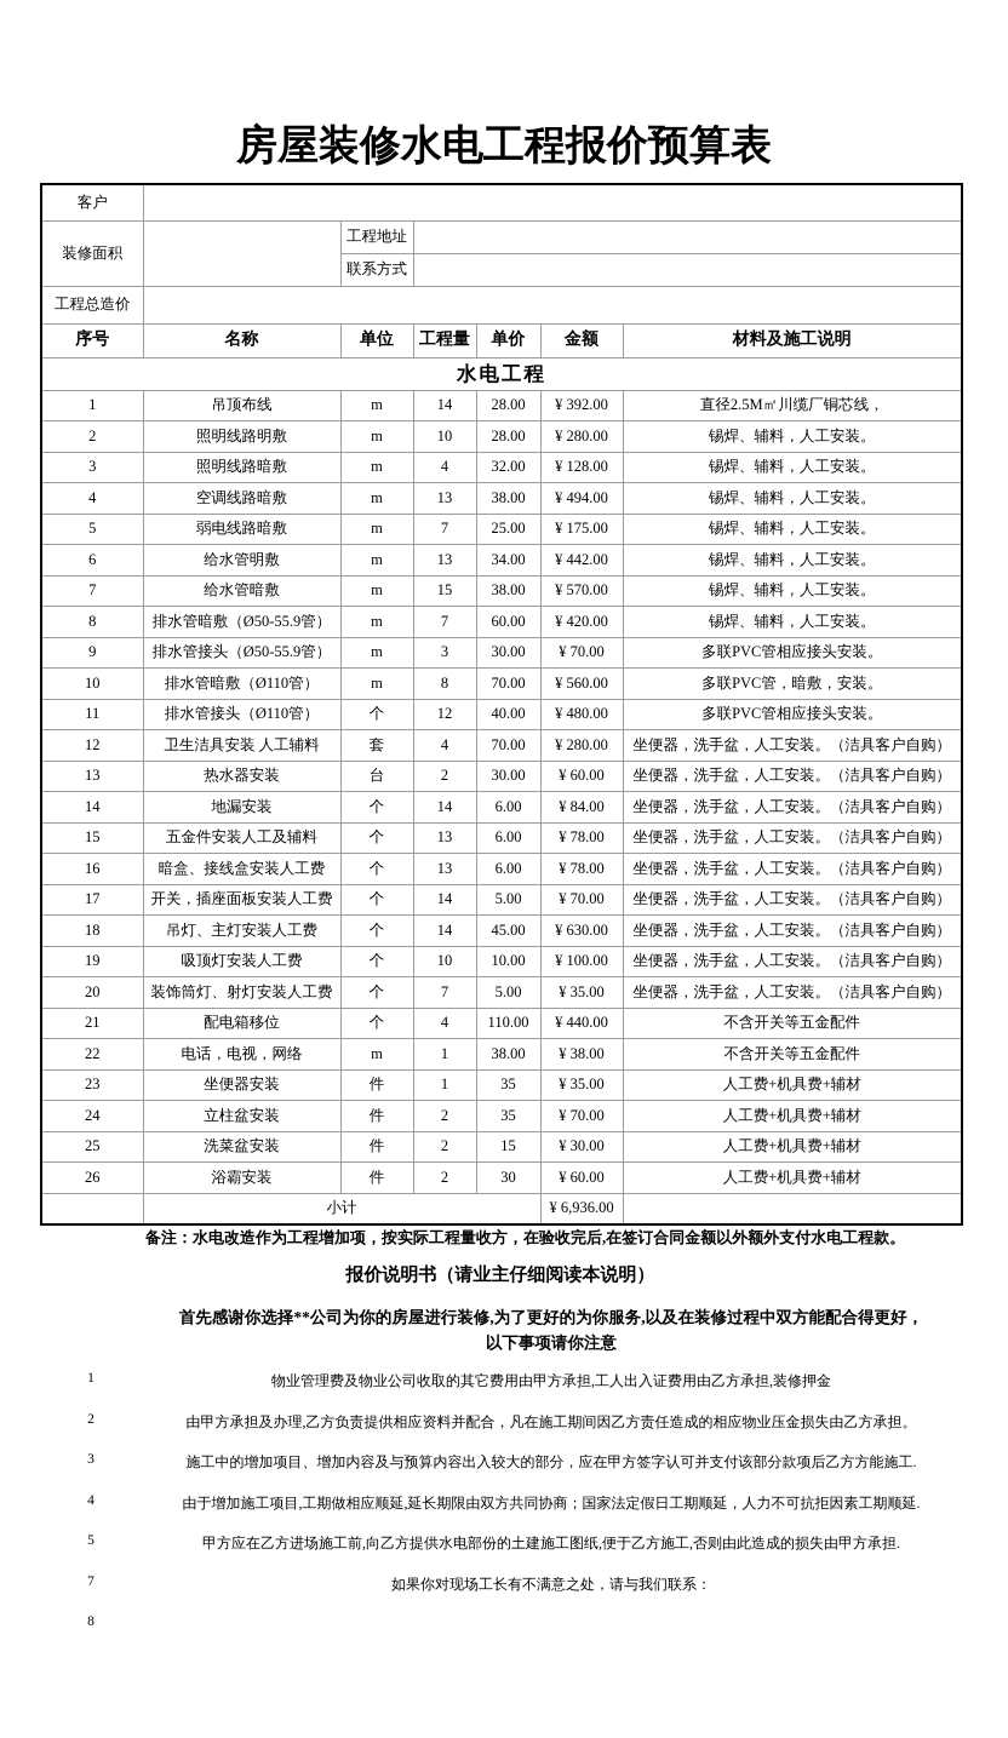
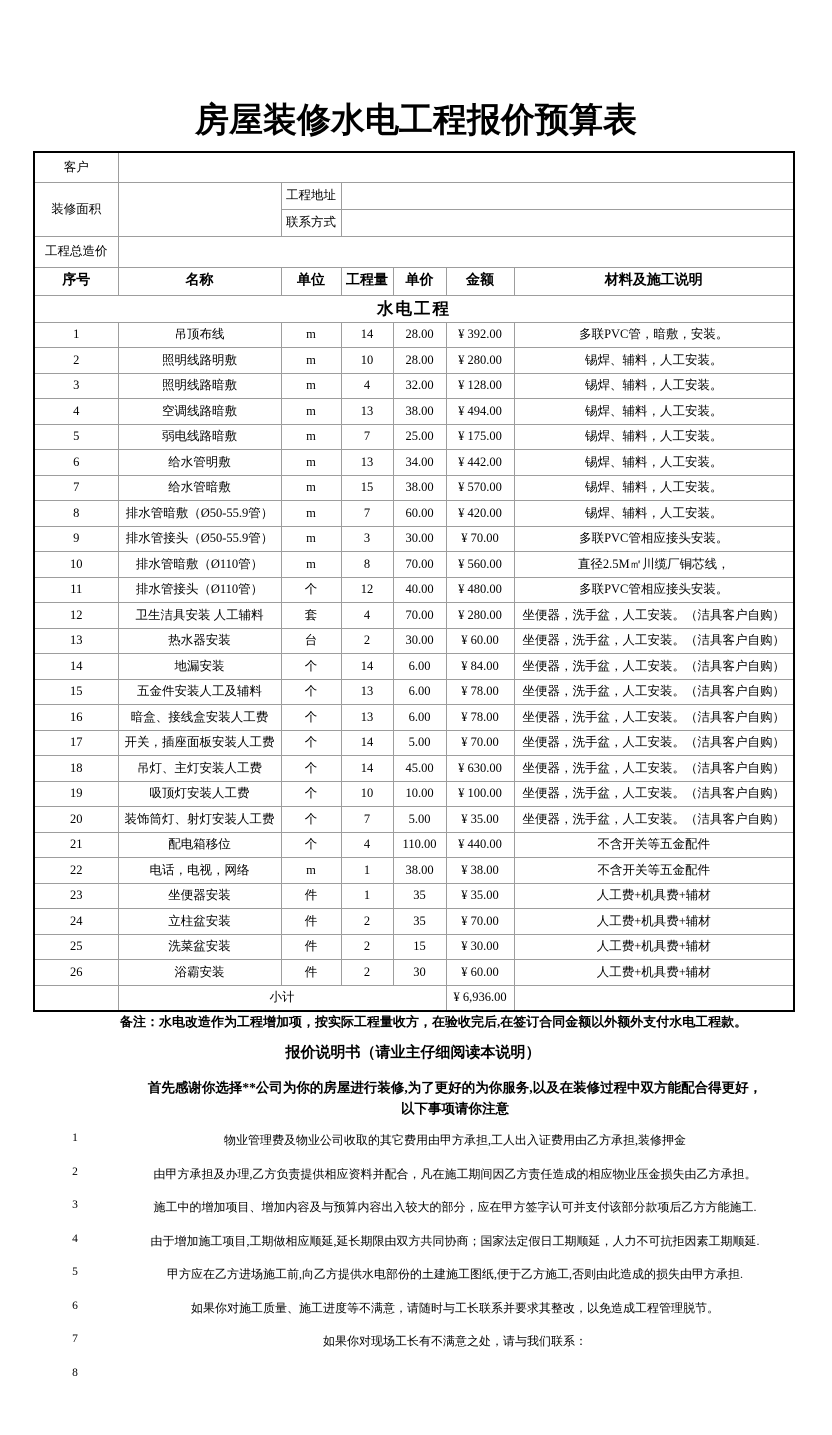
  房屋装修水电工程报价预算表
  客户
  装修面积		工程地址
  联系方式
  工程总造价
  序号	名称	单位	工程量	单价	金额	材料及施工说明
  水电工程
- 1	吊顶布线	m	14	28.00	¥ 392.00	直径2.5M㎡川缆厂铜芯线，
+ 1	吊顶布线	m	14	28.00	¥ 392.00	多联PVC管，暗敷，安装。
  2	照明线路明敷	m	10	28.00	¥ 280.00	锡焊、辅料，人工安装。
  3	照明线路暗敷	m	4	32.00	¥ 128.00	锡焊、辅料，人工安装。
  4	空调线路暗敷	m	13	38.00	¥ 494.00	锡焊、辅料，人工安装。
  5	弱电线路暗敷	m	7	25.00	¥ 175.00	锡焊、辅料，人工安装。
  6	给水管明敷	m	13	34.00	¥ 442.00	锡焊、辅料，人工安装。
  7	给水管暗敷	m	15	38.00	¥ 570.00	锡焊、辅料，人工安装。
  8	排水管暗敷（Ø50-55.9管）	m	7	60.00	¥ 420.00	锡焊、辅料，人工安装。
  9	排水管接头（Ø50-55.9管）	m	3	30.00	¥ 70.00	多联PVC管相应接头安装。
- 10	排水管暗敷（Ø110管）	m	8	70.00	¥ 560.00	多联PVC管，暗敷，安装。
+ 10	排水管暗敷（Ø110管）	m	8	70.00	¥ 560.00	直径2.5M㎡川缆厂铜芯线，
  11	排水管接头（Ø110管）	个	12	40.00	¥ 480.00	多联PVC管相应接头安装。
  12	卫生洁具安装 人工辅料	套	4	70.00	¥ 280.00	坐便器，洗手盆，人工安装。（洁具客户自购）
  13	热水器安装	台	2	30.00	¥ 60.00	坐便器，洗手盆，人工安装。（洁具客户自购）
  14	地漏安装	个	14	6.00	¥ 84.00	坐便器，洗手盆，人工安装。（洁具客户自购）
  15	五金件安装人工及辅料	个	13	6.00	¥ 78.00	坐便器，洗手盆，人工安装。（洁具客户自购）
  16	暗盒、接线盒安装人工费	个	13	6.00	¥ 78.00	坐便器，洗手盆，人工安装。（洁具客户自购）
  17	开关，插座面板安装人工费	个	14	5.00	¥ 70.00	坐便器，洗手盆，人工安装。（洁具客户自购）
  18	吊灯、主灯安装人工费	个	14	45.00	¥ 630.00	坐便器，洗手盆，人工安装。（洁具客户自购）
  19	吸顶灯安装人工费	个	10	10.00	¥ 100.00	坐便器，洗手盆，人工安装。（洁具客户自购）
  20	装饰筒灯、射灯安装人工费	个	7	5.00	¥ 35.00	坐便器，洗手盆，人工安装。（洁具客户自购）
  21	配电箱移位	个	4	110.00	¥ 440.00	不含开关等五金配件
  22	电话，电视，网络	m	1	38.00	¥ 38.00	不含开关等五金配件
  23	坐便器安装	件	1	35	¥ 35.00	人工费+机具费+辅材
  24	立柱盆安装	件	2	35	¥ 70.00	人工费+机具费+辅材
  25	洗菜盆安装	件	2	15	¥ 30.00	人工费+机具费+辅材
  26	浴霸安装	件	2	30	¥ 60.00	人工费+机具费+辅材
  	小计	¥ 6,936.00
  备注：水电改造作为工程增加项，按实际工程量收方，在验收完后,在签订合同金额以外额外支付水电工程款。
  报价说明书（请业主仔细阅读本说明）
  首先感谢你选择**公司为你的房屋进行装修,为了更好的为你服务,以及在装修过程中双方能配合得更好，
  以下事项请你注意
  1
  物业管理费及物业公司收取的其它费用由甲方承担,工人出入证费用由乙方承担,装修押金
  2
  由甲方承担及办理,乙方负责提供相应资料并配合，凡在施工期间因乙方责任造成的相应物业压金损失由乙方承担。
  3
  施工中的增加项目、增加内容及与预算内容出入较大的部分，应在甲方签字认可并支付该部分款项后乙方方能施工.
  4
  由于增加施工项目,工期做相应顺延,延长期限由双方共同协商；国家法定假日工期顺延，人力不可抗拒因素工期顺延.
  5
  甲方应在乙方进场施工前,向乙方提供水电部份的土建施工图纸,便于乙方施工,否则由此造成的损失由甲方承担.
+ 6
+ 如果你对施工质量、施工进度等不满意，请随时与工长联系并要求其整改，以免造成工程管理脱节。
  7
  如果你对现场工长有不满意之处，请与我们联系：
  8
